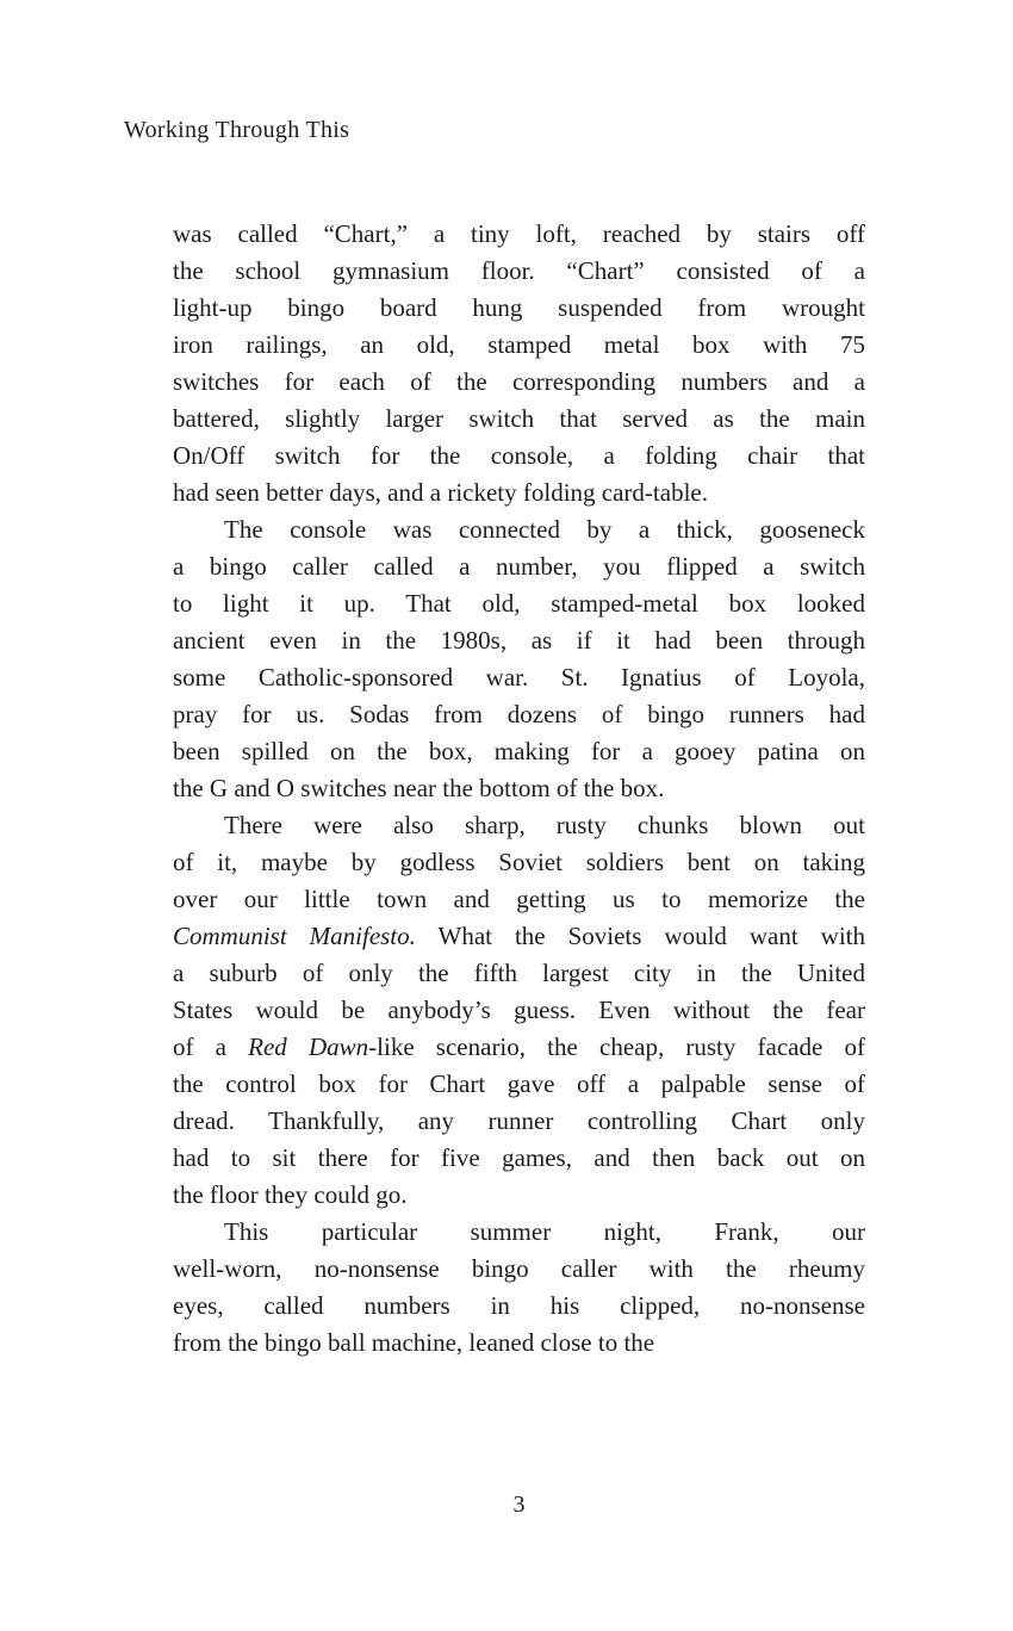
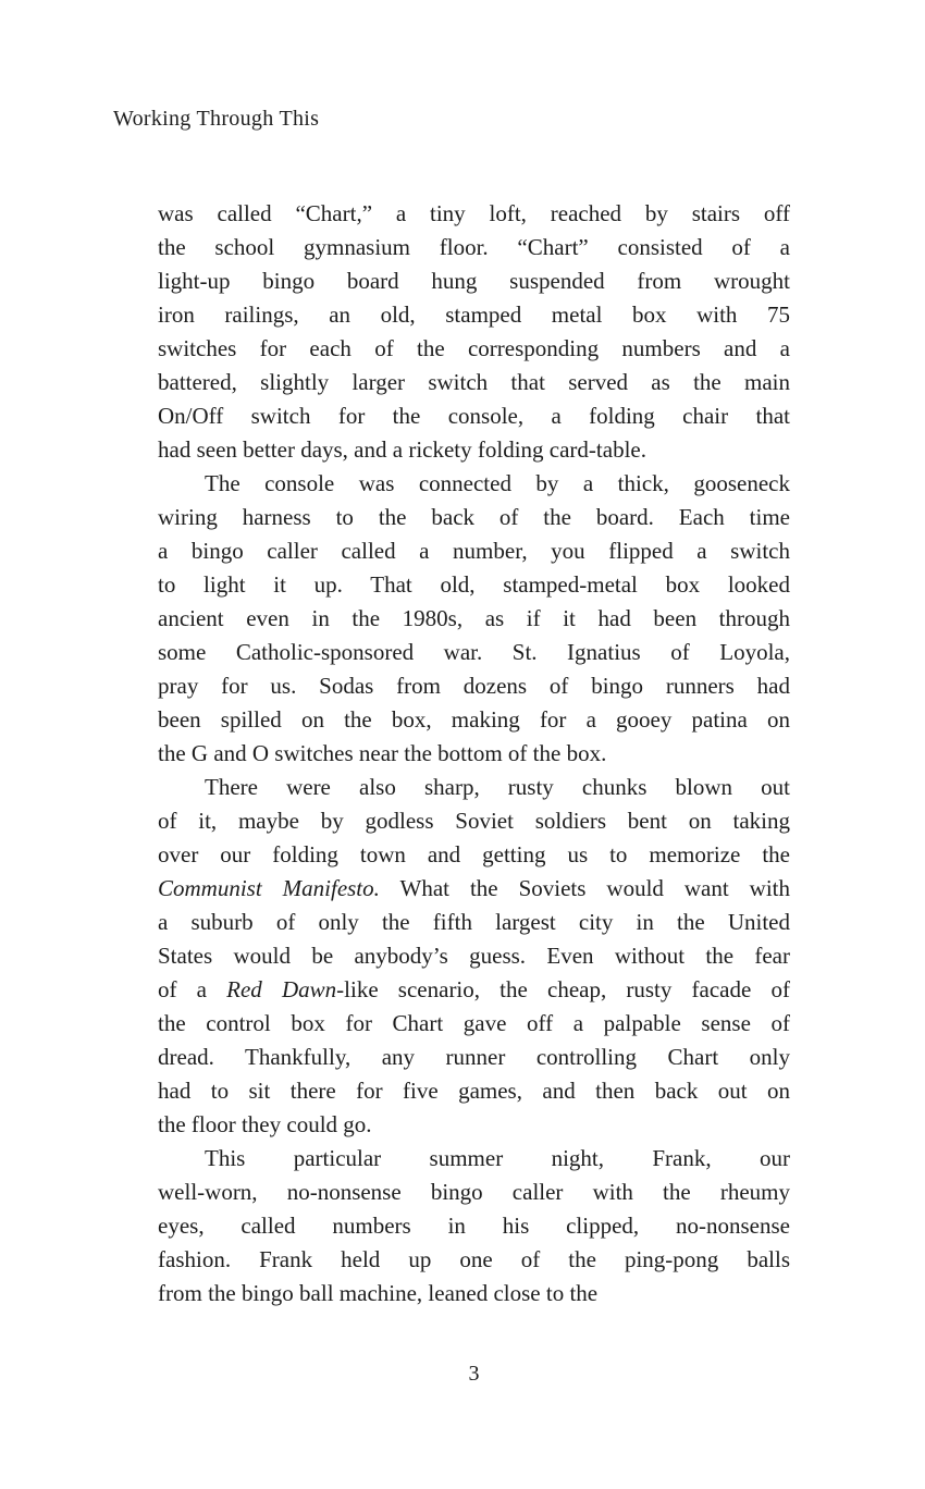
  Working Through This
  was called “Chart,” a tiny loft, reached by stairs off
  the school gymnasium floor. “Chart” consisted of a
  light-up bingo board hung suspended from wrought
  iron railings, an old, stamped metal box with 75
  switches for each of the corresponding numbers and a
  battered, slightly larger switch that served as the main
  On/Off switch for the console, a folding chair that
  had seen better days, and a rickety folding card-table.
  The console was connected by a thick, gooseneck
+ wiring harness to the back of the board. Each time
  a bingo caller called a number, you flipped a switch
  to light it up. That old, stamped-metal box looked
  ancient even in the 1980s, as if it had been through
  some Catholic-sponsored war. St. Ignatius of Loyola,
  pray for us. Sodas from dozens of bingo runners had
  been spilled on the box, making for a gooey patina on
  the G and O switches near the bottom of the box.
  There were also sharp, rusty chunks blown out
  of it, maybe by godless Soviet soldiers bent on taking
- over our little town and getting us to memorize the
+ over our folding town and getting us to memorize the
  Communist Manifesto. What the Soviets would want with
  a suburb of only the fifth largest city in the United
  States would be anybody’s guess. Even without the fear
  of a Red Dawn-like scenario, the cheap, rusty facade of
  the control box for Chart gave off a palpable sense of
  dread. Thankfully, any runner controlling Chart only
  had to sit there for five games, and then back out on
  the floor they could go.
  This particular summer night, Frank, our
  well-worn, no-nonsense bingo caller with the rheumy
  eyes, called numbers in his clipped, no-nonsense
+ fashion. Frank held up one of the ping-pong balls
  from the bingo ball machine, leaned close to the
  3
